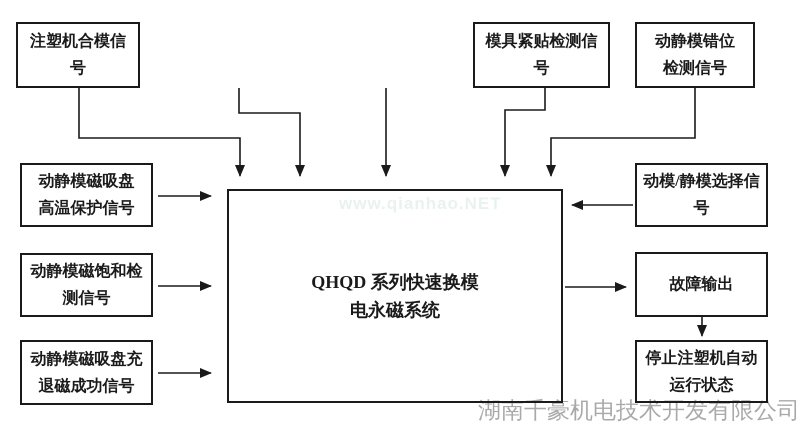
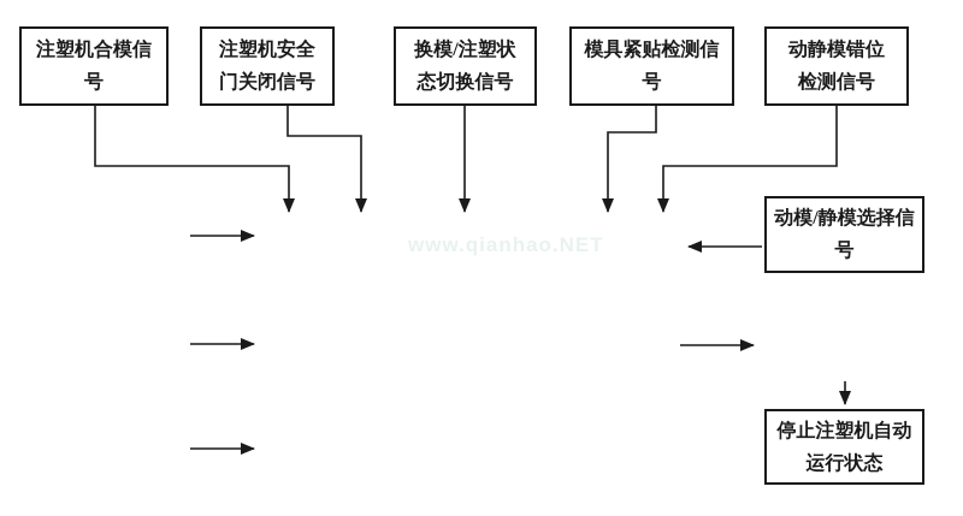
- 湖南千豪机电技术开发有限公司
  注塑机合模信
  号
+ 注塑机安全
+ 门关闭信号
+ 换模/注塑状
+ 态切换信号
  模具紧贴检测信
  号
  动静模错位
  检测信号
- 动静模磁吸盘
- 高温保护信号
- 动静模磁饱和检
- 测信号
- 动静模磁吸盘充
- 退磁成功信号
- QHQD 系列快速换模
- 电永磁系统
  动模/静模选择信
  号
- 故障输出
  停止注塑机自动
  运行状态
